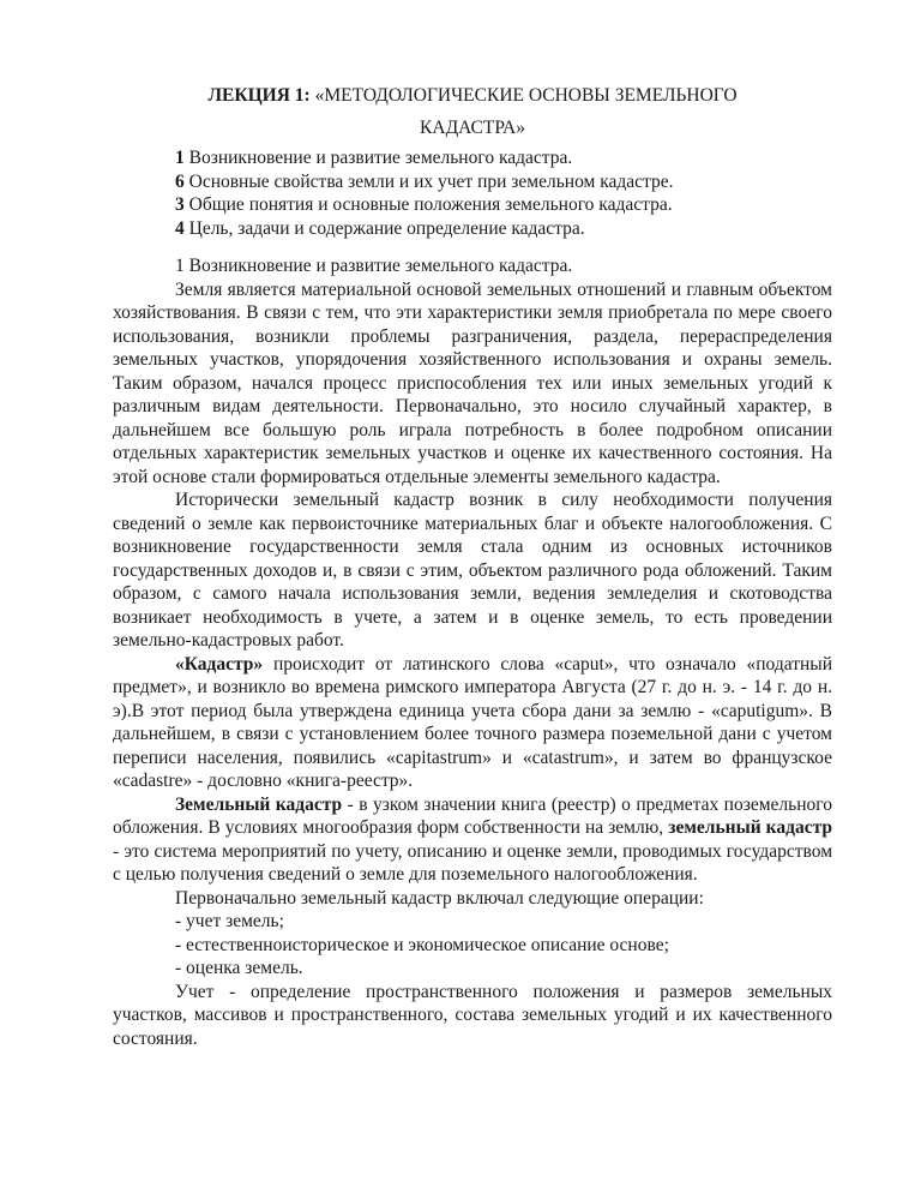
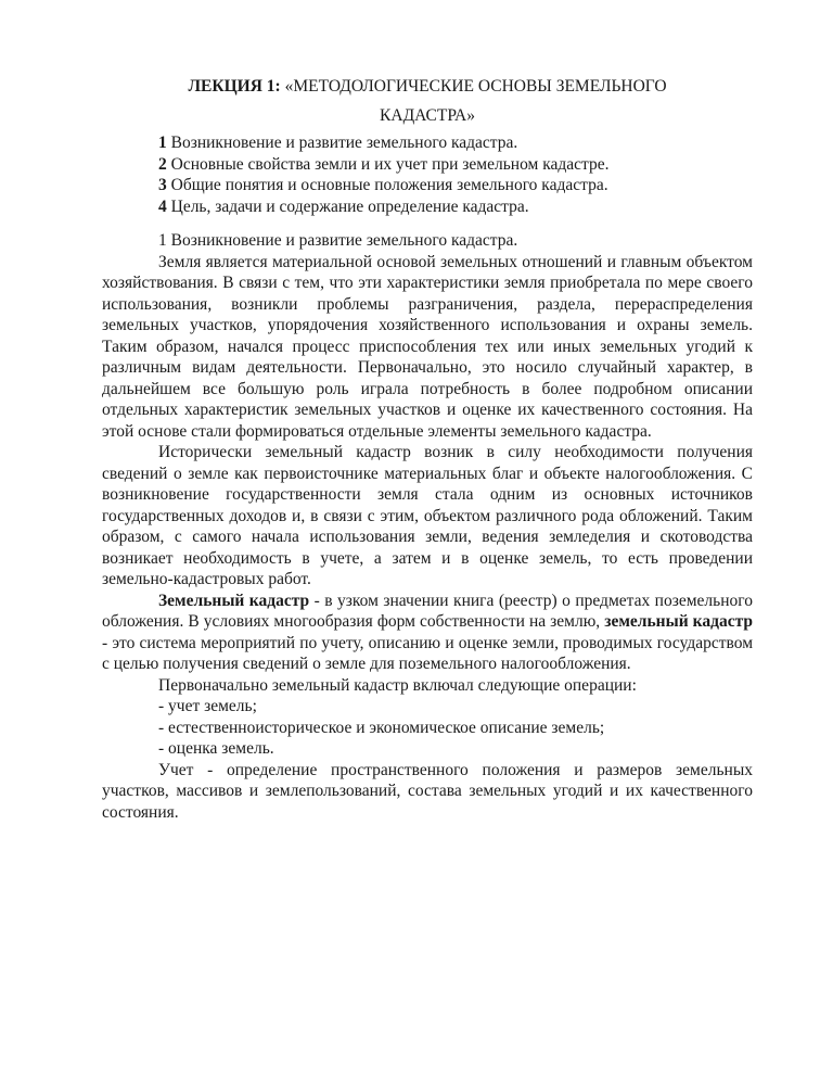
  ЛЕКЦИЯ 1: «МЕТОДОЛОГИЧЕСКИЕ ОСНОВЫ ЗЕМЕЛЬНОГО
  КАДАСТРА»
  1 Возникновение и развитие земельного кадастра.
- 6 Основные свойства земли и их учет при земельном кадастре.
+ 2 Основные свойства земли и их учет при земельном кадастре.
  3 Общие понятия и основные положения земельного кадастра.
  4 Цель, задачи и содержание определение кадастра.
  1 Возникновение и развитие земельного кадастра.
  Земля является материальной основой земельных отношений и главным объектом хозяйствования. В связи с тем, что эти характеристики земля приобретала по мере своего использования, возникли проблемы разграничения, раздела, перераспределения земельных участков, упорядочения хозяйственного использования и охраны земель. Таким образом, начался процесс приспособления тех или иных земельных угодий к различным видам деятельности. Первоначально, это носило случайный характер, в дальнейшем все большую роль играла потребность в более подробном описании отдельных характеристик земельных участков и оценке их качественного состояния. На этой основе стали формироваться отдельные элементы земельного кадастра.
  Исторически земельный кадастр возник в силу необходимости получения сведений о земле как первоисточнике материальных благ и объекте налогообложения. С возникновение государственности земля стала одним из основных источников государственных доходов и, в связи с этим, объектом различного рода обложений. Таким образом, с самого начала использования земли, ведения земледелия и скотоводства возникает необходимость в учете, а затем и в оценке земель, то есть проведении земельно-кадастровых работ.
- «Кадастр» происходит от латинского слова «caput», что означало «податный предмет», и возникло во времена римского императора Августа (27 г. до н. э. - 14 г. до н. э).В этот период была утверждена единица учета сбора дани за землю - «caputigum». В дальнейшем, в связи с установлением более точного размера поземельной дани с учетом переписи населения, появились «capitastrum» и «catastrum», и затем во французское «cadastre» - дословно «книга-реестр».
  Земельный кадастр - в узком значении книга (реестр) о предметах поземельного обложения. В условиях многообразия форм собственности на землю, земельный кадастр - это система мероприятий по учету, описанию и оценке земли, проводимых государством с целью получения сведений о земле для поземельного налогообложения.
  Первоначально земельный кадастр включал следующие операции:
  - учет земель;
- - естественноисторическое и экономическое описание основе;
+ - естественноисторическое и экономическое описание земель;
  - оценка земель.
- Учет - определение пространственного положения и размеров земельных участков, массивов и пространственного, состава земельных угодий и их качественного состояния.
+ Учет - определение пространственного положения и размеров земельных участков, массивов и землепользований, состава земельных угодий и их качественного состояния.
